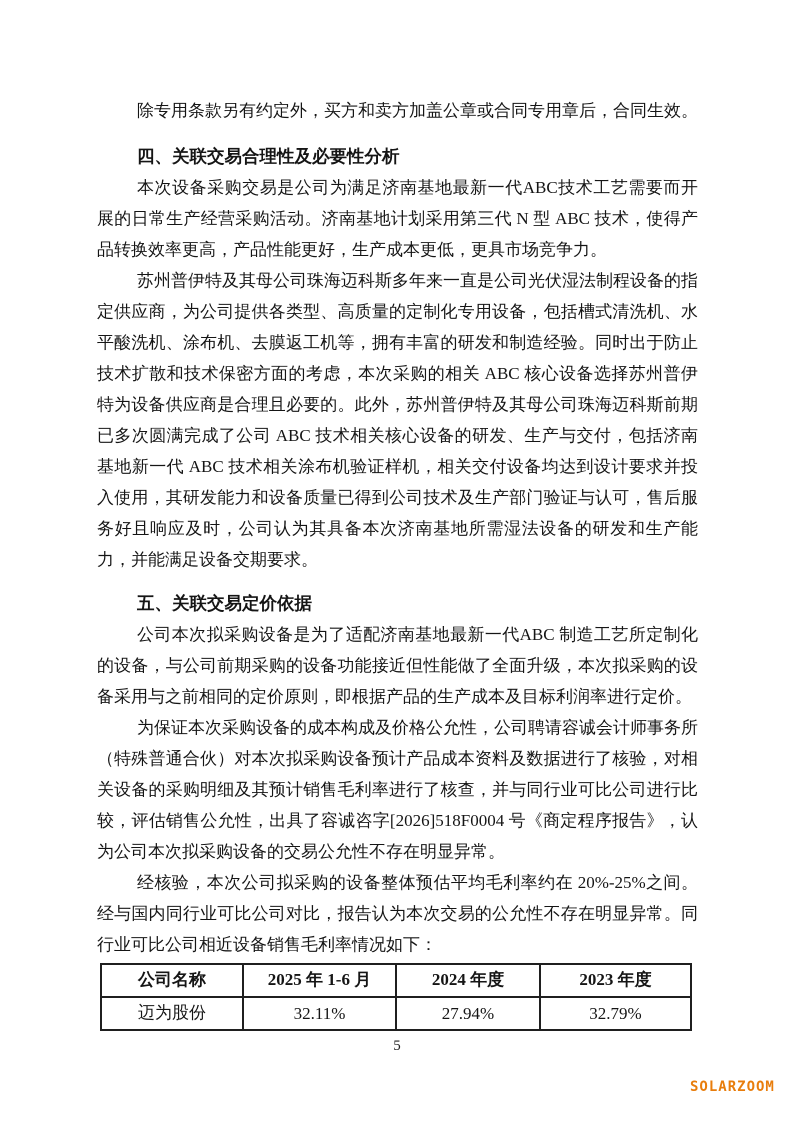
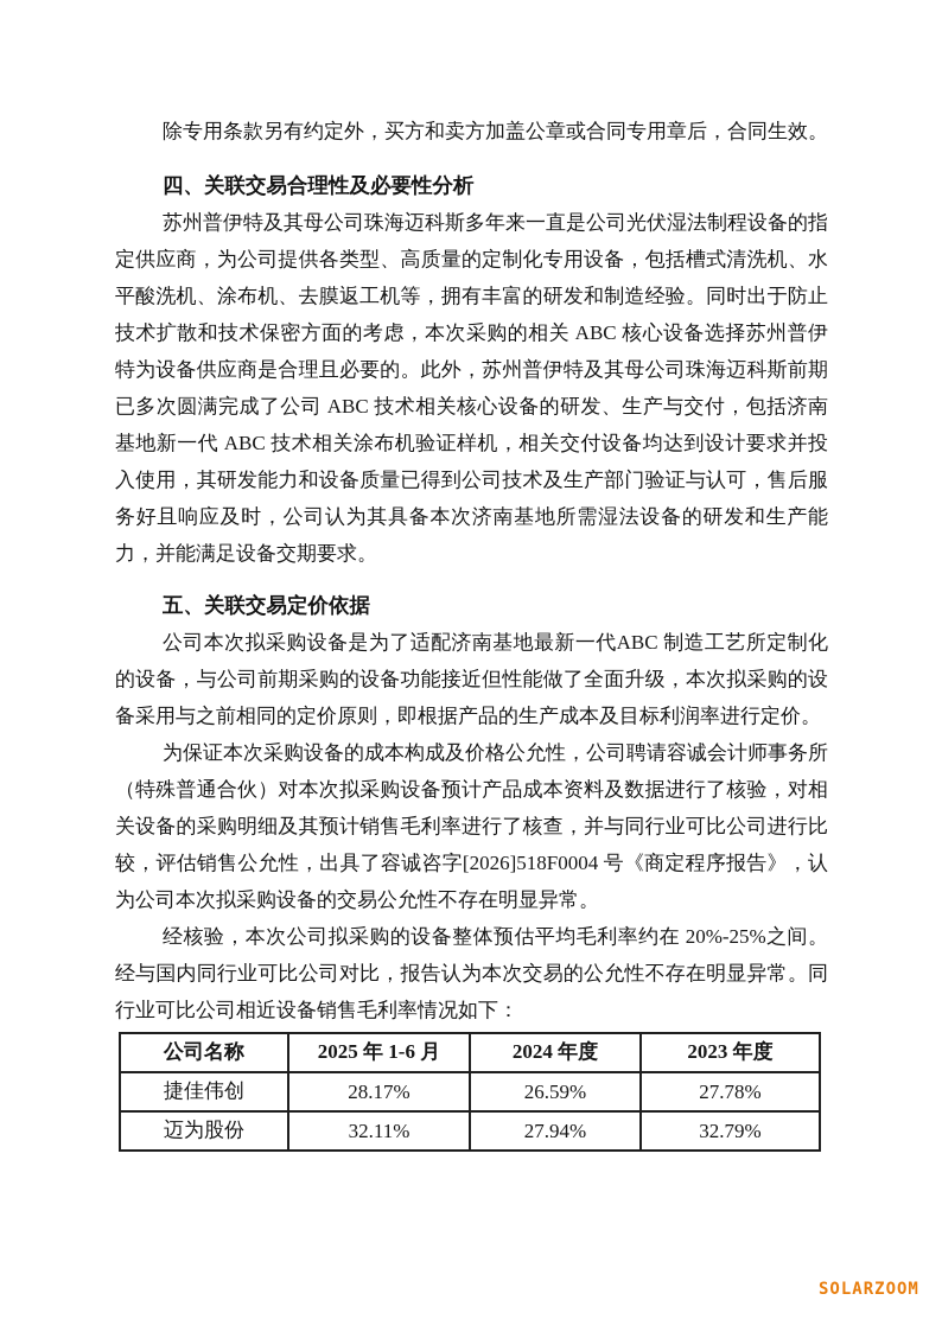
  除专用条款另有约定外，买方和卖方加盖公章或合同专用章后，合同生效。
  四、关联交易合理性及必要性分析
- 本次设备采购交易是公司为满足济南基地最新一代ABC技术工艺需要而开展的日常生产经营采购活动。济南基地计划采用第三代 N 型 ABC 技术，使得产品转换效率更高，产品性能更好，生产成本更低，更具市场竞争力。
  苏州普伊特及其母公司珠海迈科斯多年来一直是公司光伏湿法制程设备的指定供应商，为公司提供各类型、高质量的定制化专用设备，包括槽式清洗机、水平酸洗机、涂布机、去膜返工机等，拥有丰富的研发和制造经验。同时出于防止技术扩散和技术保密方面的考虑，本次采购的相关 ABC 核心设备选择苏州普伊特为设备供应商是合理且必要的。此外，苏州普伊特及其母公司珠海迈科斯前期已多次圆满完成了公司 ABC 技术相关核心设备的研发、生产与交付，包括济南基地新一代 ABC 技术相关涂布机验证样机，相关交付设备均达到设计要求并投入使用，其研发能力和设备质量已得到公司技术及生产部门验证与认可，售后服务好且响应及时，公司认为其具备本次济南基地所需湿法设备的研发和生产能力，并能满足设备交期要求。
  五、关联交易定价依据
  公司本次拟采购设备是为了适配济南基地最新一代ABC 制造工艺所定制化的设备，与公司前期采购的设备功能接近但性能做了全面升级，本次拟采购的设备采用与之前相同的定价原则，即根据产品的生产成本及目标利润率进行定价。
  为保证本次采购设备的成本构成及价格公允性，公司聘请容诚会计师事务所（特殊普通合伙）对本次拟采购设备预计产品成本资料及数据进行了核验，对相关设备的采购明细及其预计销售毛利率进行了核查，并与同行业可比公司进行比较，评估销售公允性，出具了容诚咨字[2026]518F0004 号《商定程序报告》，认为公司本次拟采购设备的交易公允性不存在明显异常。
  经核验，本次公司拟采购的设备整体预估平均毛利率约在 20%-25%之间。经与国内同行业可比公司对比，报告认为本次交易的公允性不存在明显异常。同行业可比公司相近设备销售毛利率情况如下：
  公司名称	2025 年 1-6 月	2024 年度	2023 年度
+ 捷佳伟创	28.17%	26.59%	27.78%
  迈为股份	32.11%	27.94%	32.79%
- 5
  SOLARZOOM
